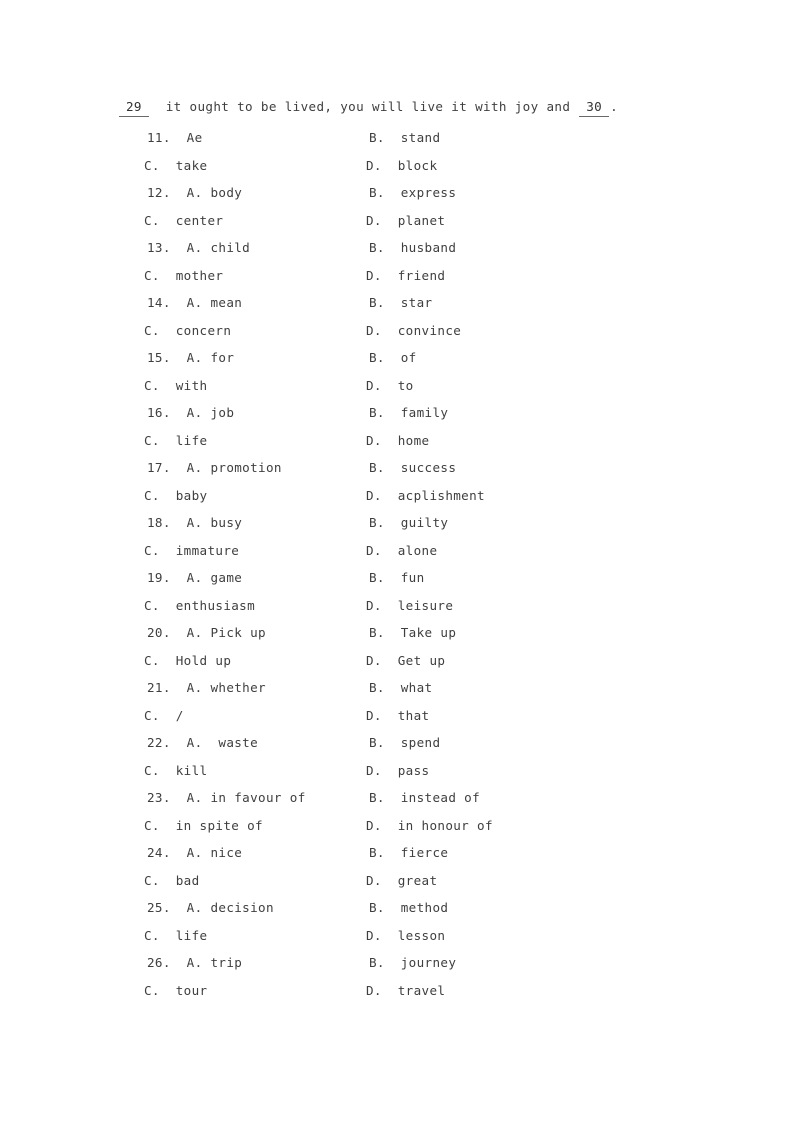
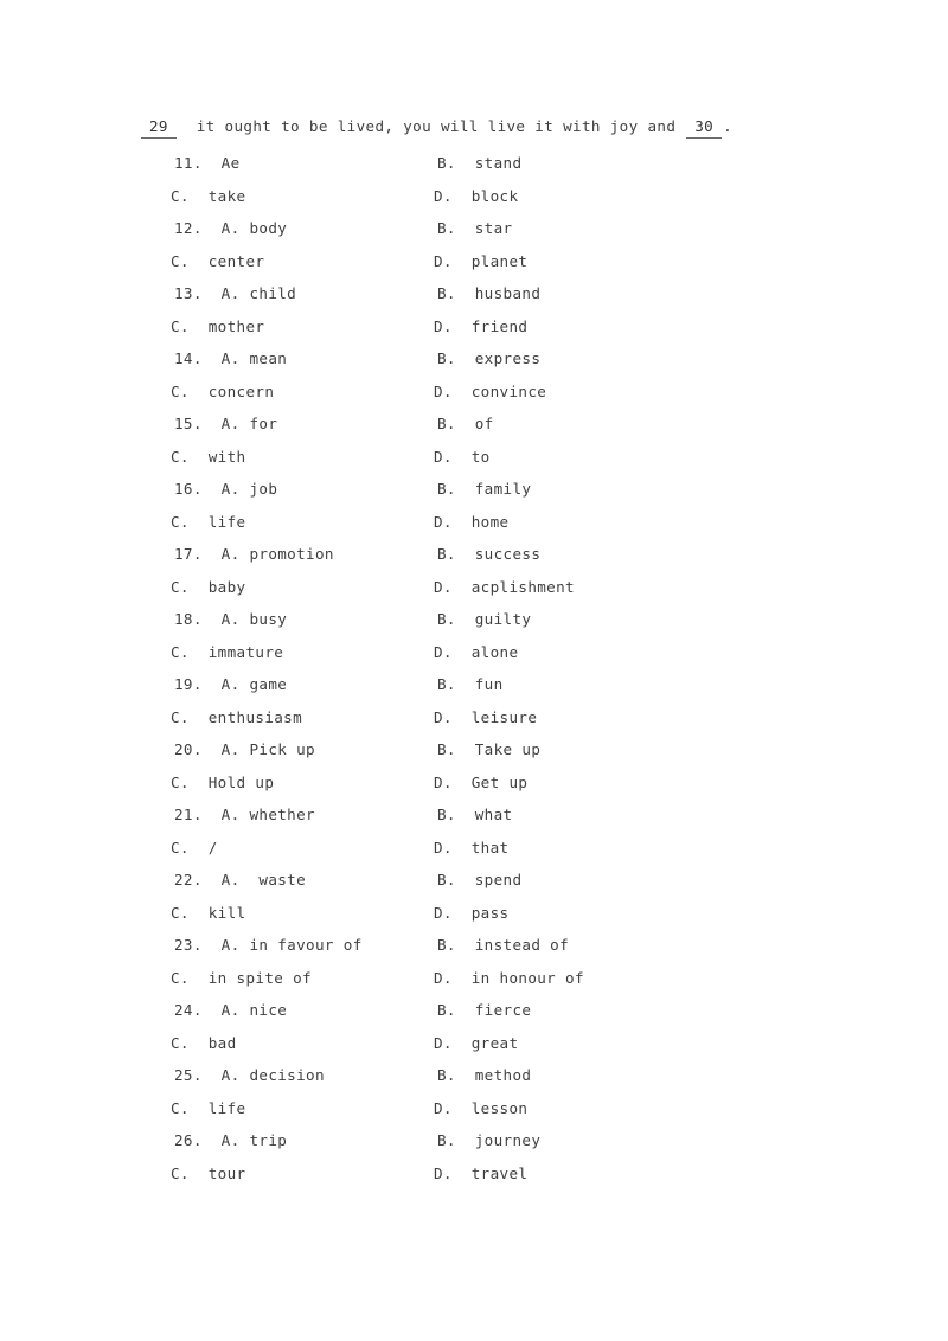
  29 it ought to be lived, you will live it with joy and 30 .
  11. Ae
  B. stand
  C. take
  D. block
  12. A. body
- B. express
+ B. star
  C. center
  D. planet
  13. A. child
  B. husband
  C. mother
  D. friend
  14. A. mean
- B. star
+ B. express
  C. concern
  D. convince
  15. A. for
  B. of
  C. with
  D. to
  16. A. job
  B. family
  C. life
  D. home
  17. A. promotion
  B. success
  C. baby
  D. acplishment
  18. A. busy
  B. guilty
  C. immature
  D. alone
  19. A. game
  B. fun
  C. enthusiasm
  D. leisure
  20. A. Pick up
  B. Take up
  C. Hold up
  D. Get up
  21. A. whether
  B. what
  C. /
  D. that
  22. A. waste
  B. spend
  C. kill
  D. pass
  23. A. in favour of
  B. instead of
  C. in spite of
  D. in honour of
  24. A. nice
  B. fierce
  C. bad
  D. great
  25. A. decision
  B. method
  C. life
  D. lesson
  26. A. trip
  B. journey
  C. tour
  D. travel
